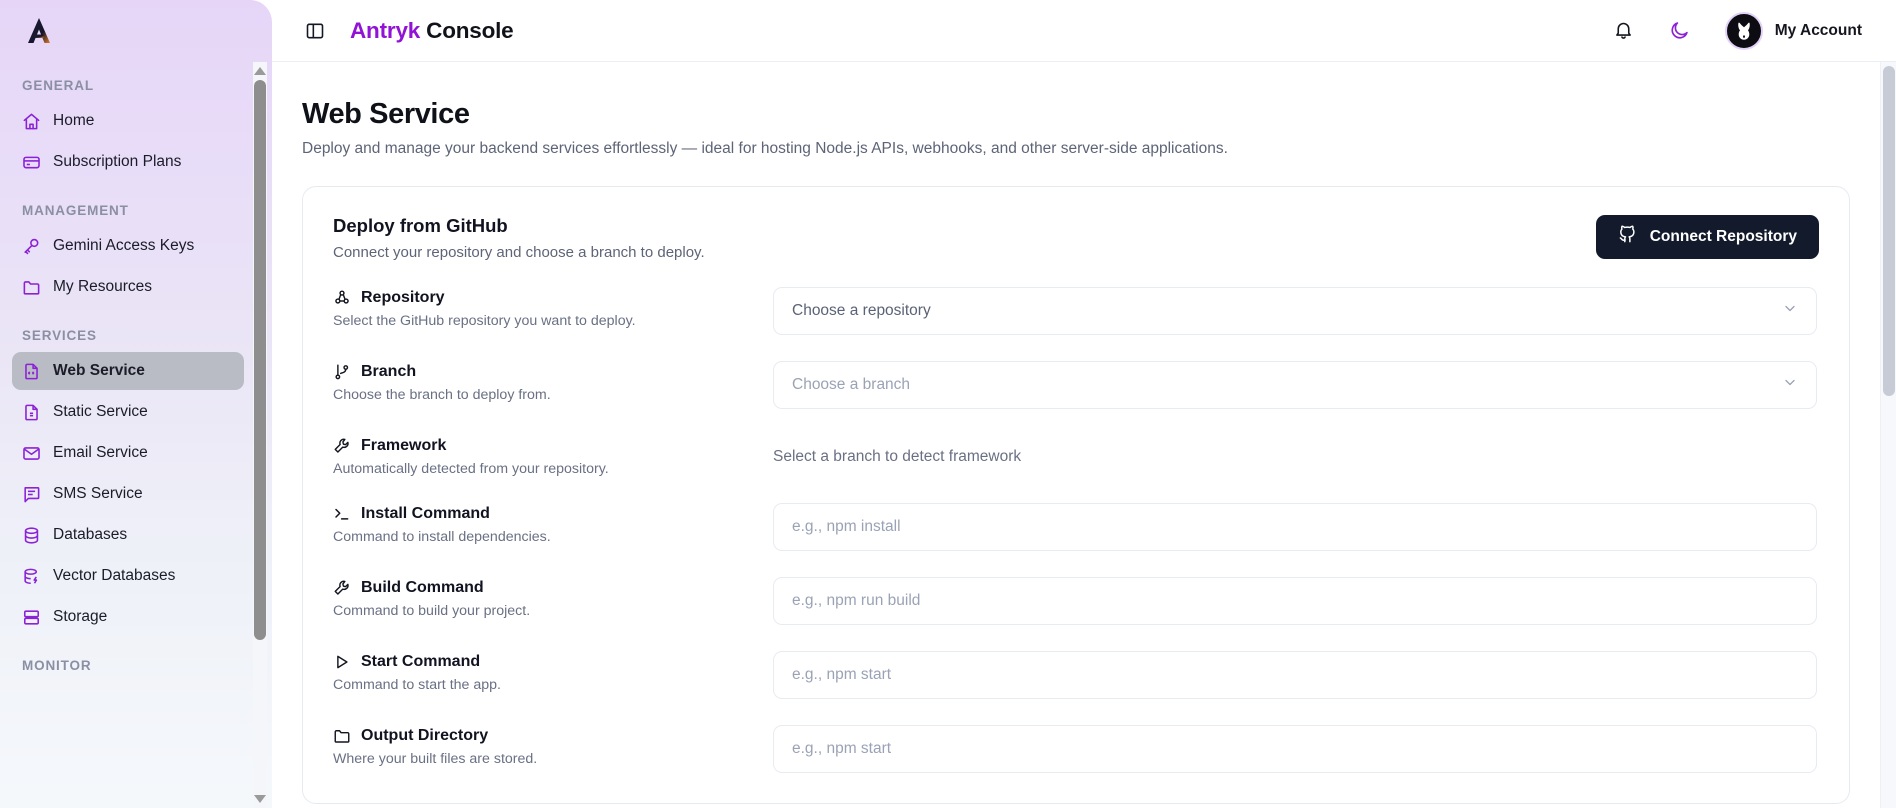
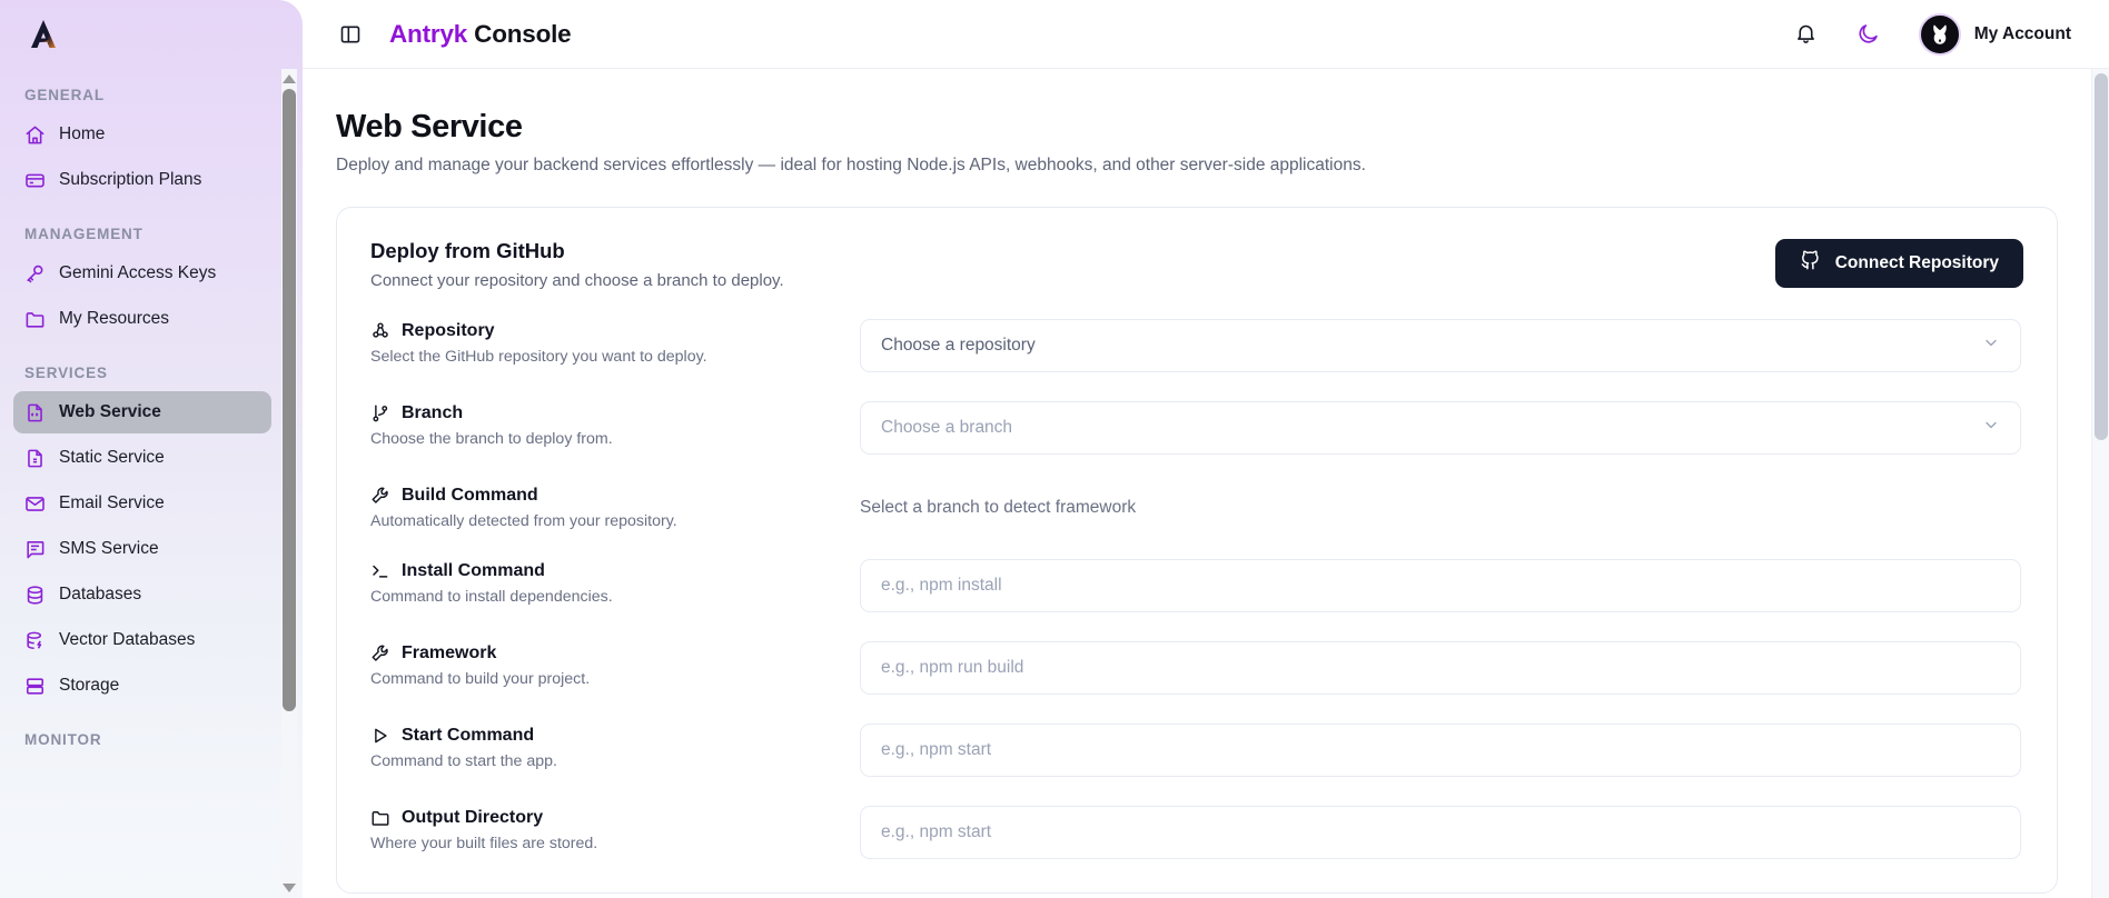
  GENERAL
  Home
  Subscription Plans
  MANAGEMENT
  Gemini Access Keys
  My Resources
  SERVICES
  Web Service
  Static Service
  Email Service
  SMS Service
  Databases
  Vector Databases
  Storage
  MONITOR
  Antryk Console
  My Account
  Web Service
  Deploy and manage your backend services effortlessly — ideal for hosting Node.js APIs, webhooks, and other server-side applications.
  Deploy from GitHub
  Connect your repository and choose a branch to deploy.
  Connect Repository
  Repository
  Select the GitHub repository you want to deploy.
  Choose a repository
  Branch
  Choose the branch to deploy from.
  Choose a branch
- Framework
+ Build Command
  Automatically detected from your repository.
  Select a branch to detect framework
  Install Command
  Command to install dependencies.
  e.g., npm install
- Build Command
+ Framework
  Command to build your project.
  e.g., npm run build
  Start Command
  Command to start the app.
  e.g., npm start
  Output Directory
  Where your built files are stored.
  e.g., npm start
